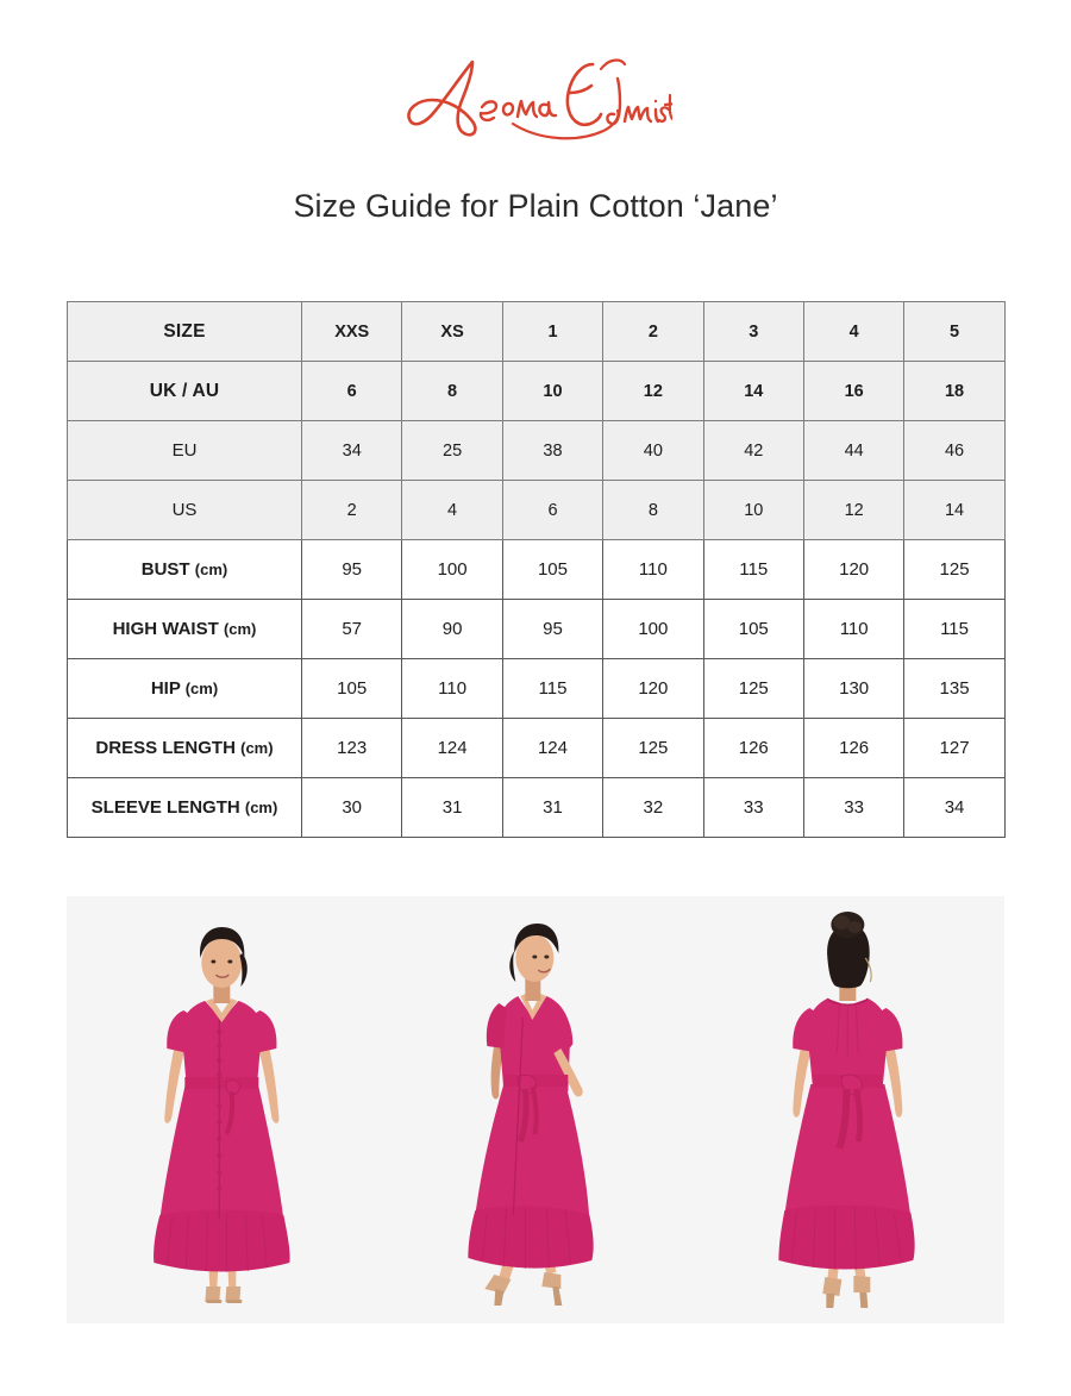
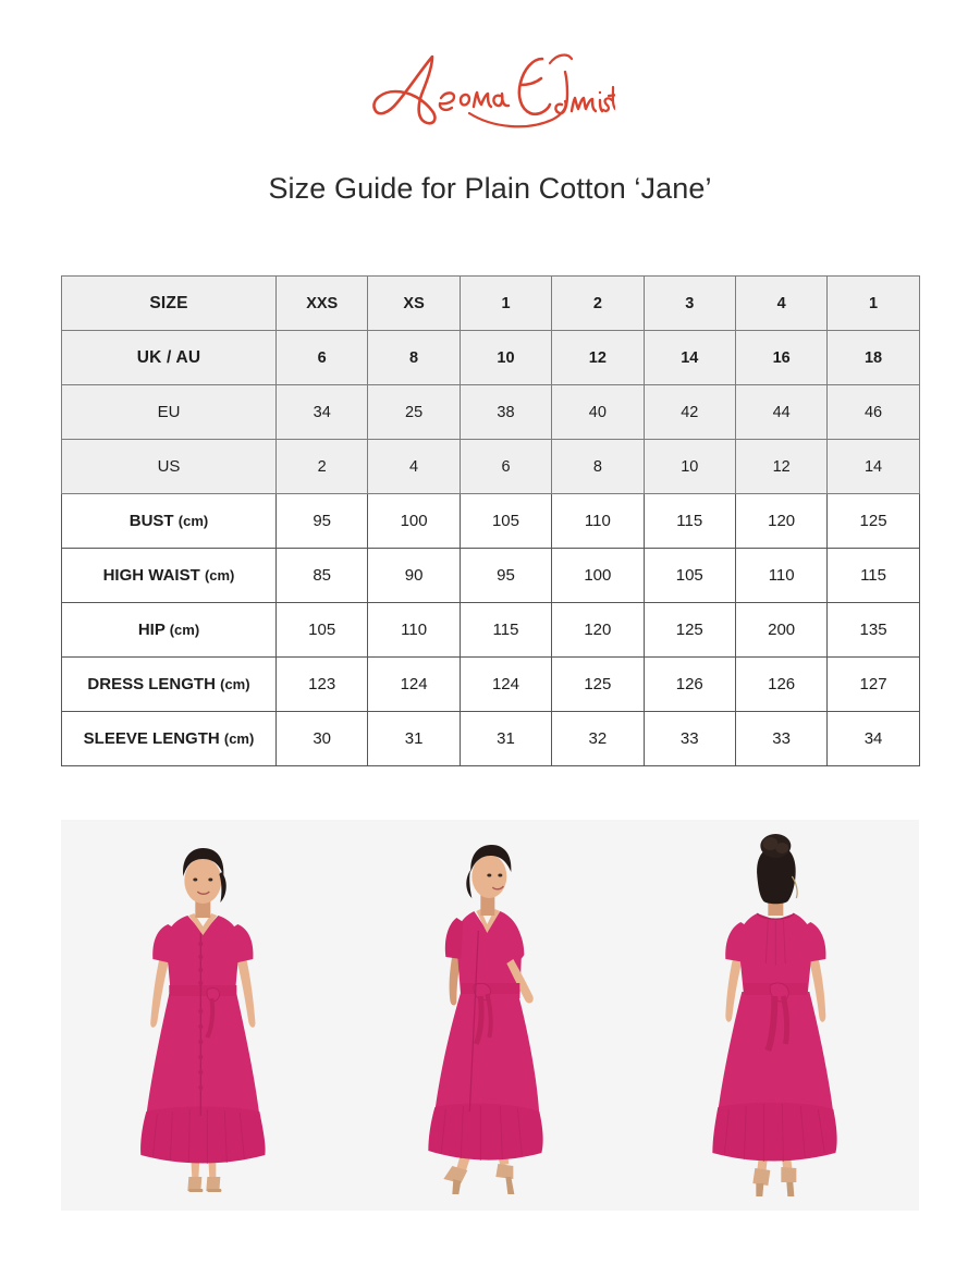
  Size Guide for Plain Cotton ‘Jane’
- SIZE	XXS	XS	1	2	3	4	5
+ SIZE	XXS	XS	1	2	3	4	1
  UK / AU	6	8	10	12	14	16	18
  EU	34	25	38	40	42	44	46
  US	2	4	6	8	10	12	14
  BUST (cm)	95	100	105	110	115	120	125
- HIGH WAIST (cm)	57	90	95	100	105	110	115
+ HIGH WAIST (cm)	85	90	95	100	105	110	115
- HIP (cm)	105	110	115	120	125	130	135
+ HIP (cm)	105	110	115	120	125	200	135
  DRESS LENGTH (cm)	123	124	124	125	126	126	127
  SLEEVE LENGTH (cm)	30	31	31	32	33	33	34
